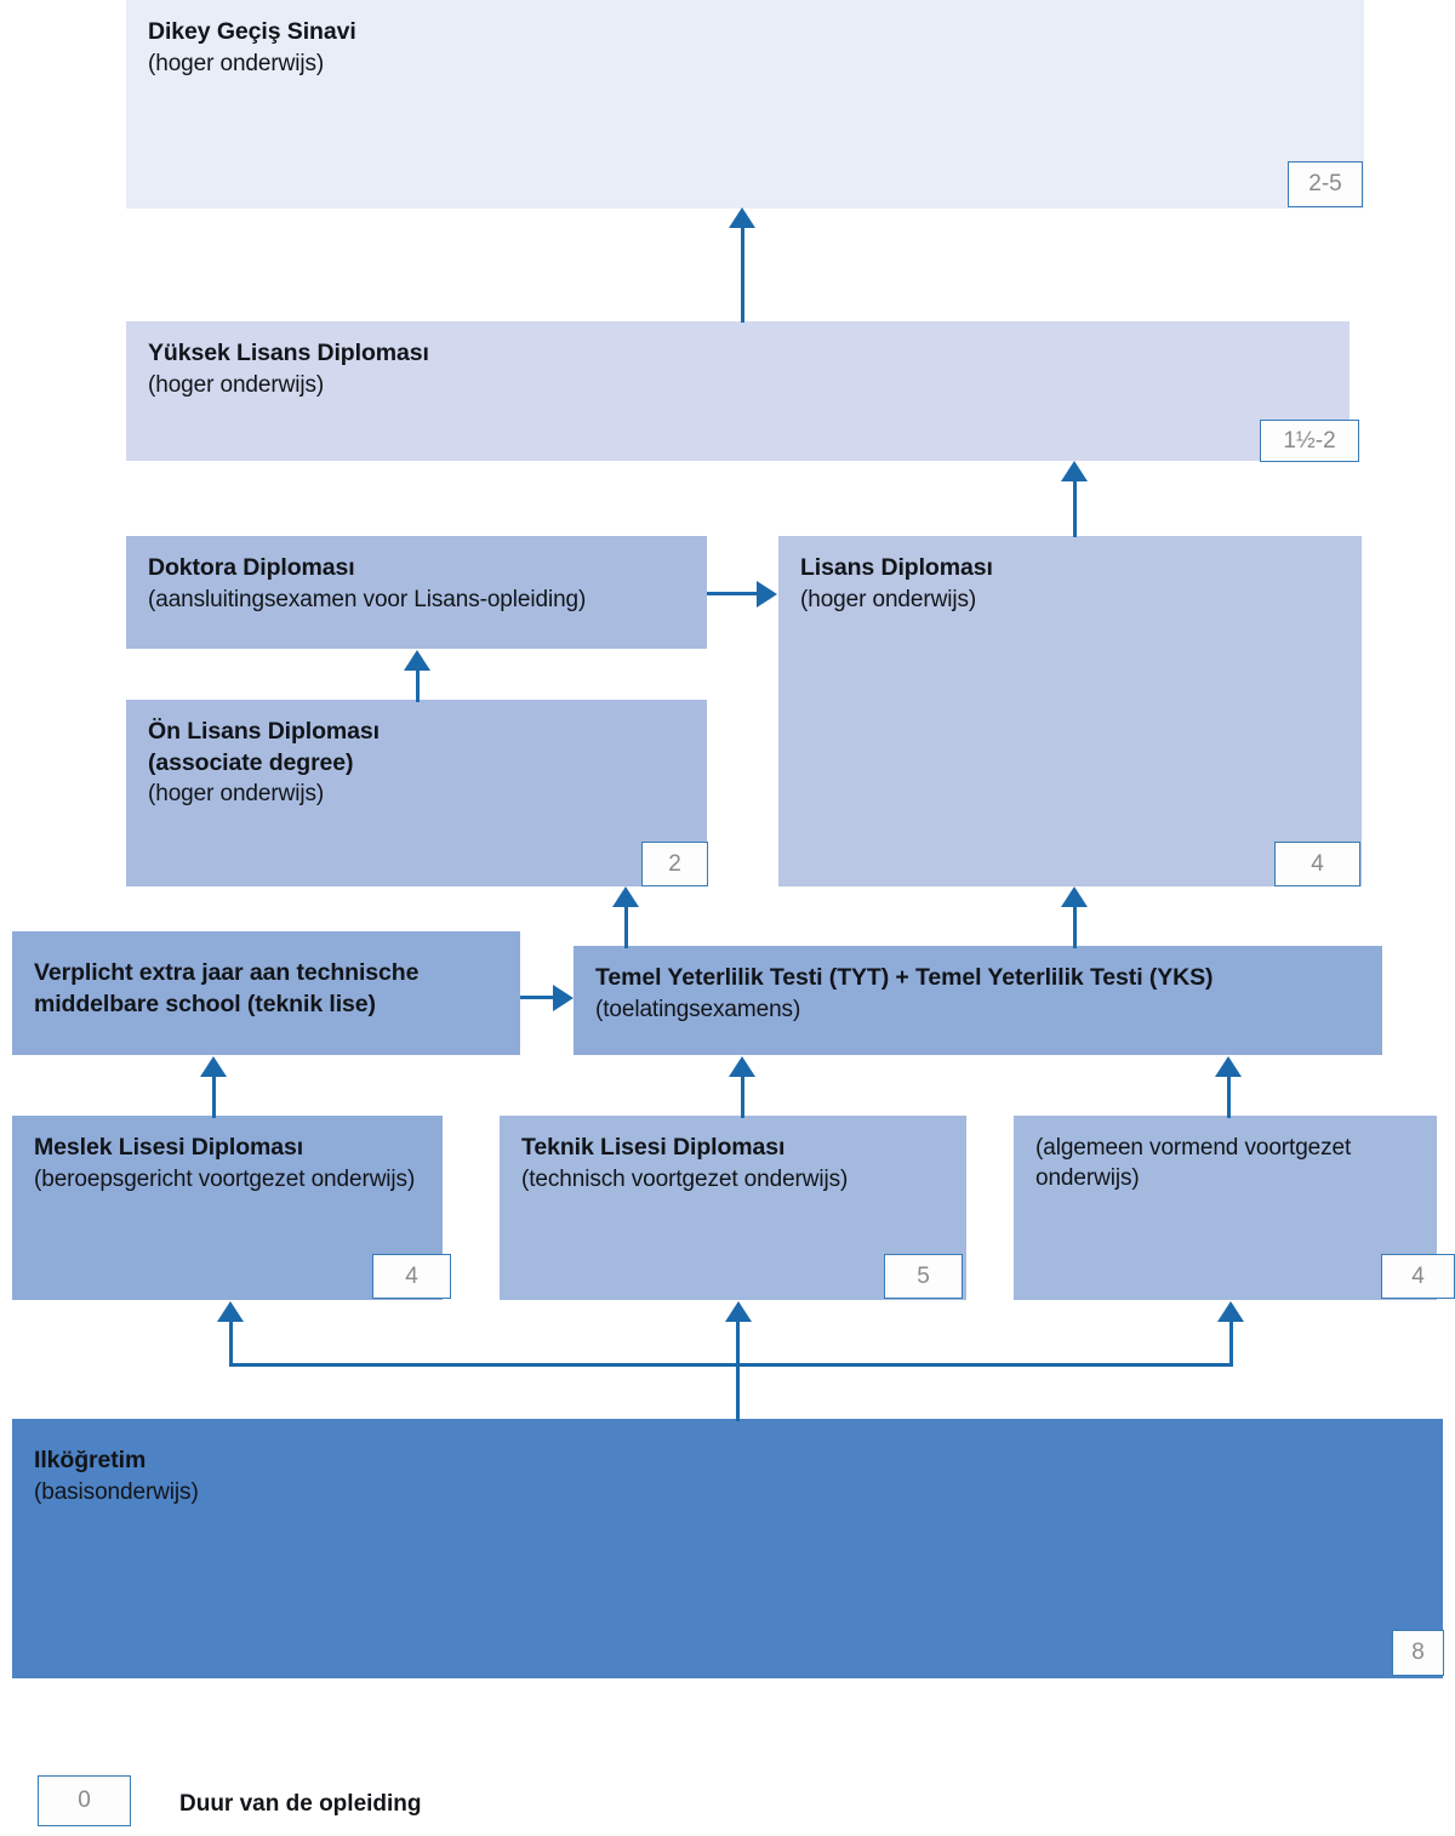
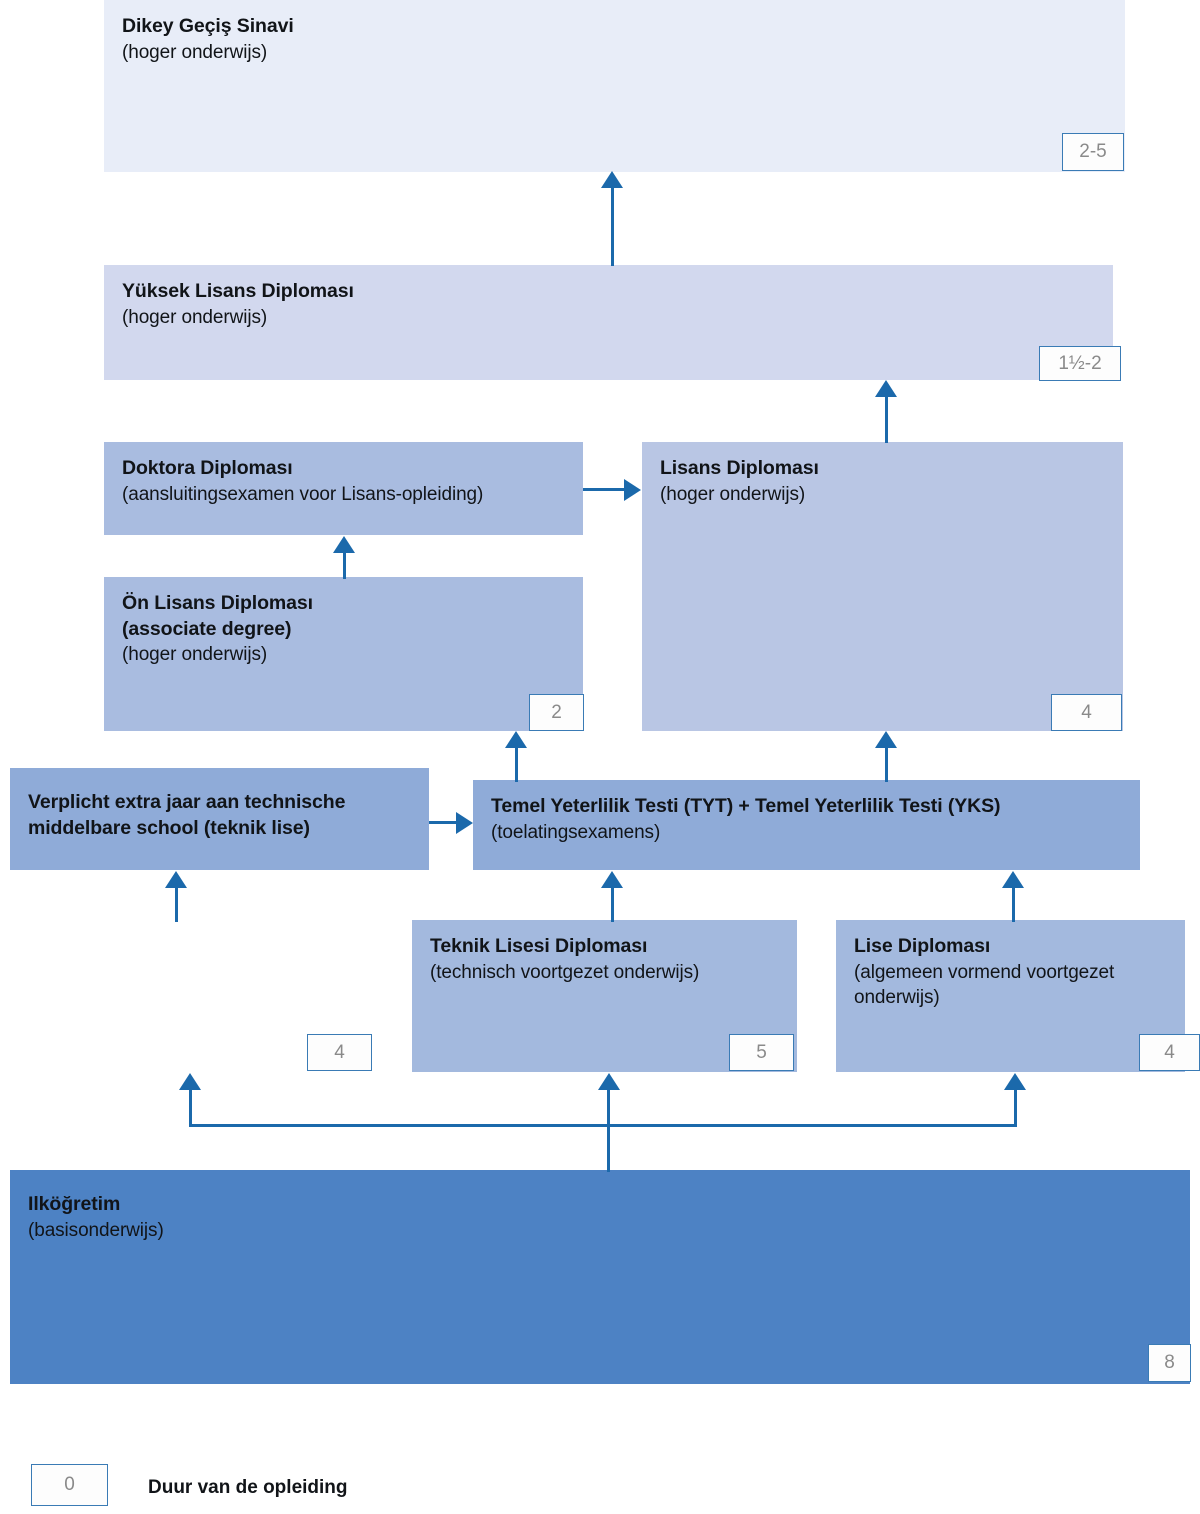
  Dikey Geçiş Sinavi
  (hoger onderwijs)
  2-5
  Yüksek Lisans Diploması
  (hoger onderwijs)
  1½-2
  Doktora Diploması
  (aansluitingsexamen voor Lisans-opleiding)
  Ön Lisans Diploması
  (associate degree)
  (hoger onderwijs)
  2
  Lisans Diploması
  (hoger onderwijs)
  4
  Verplicht extra jaar aan technische middelbare school (teknik lise)
  Temel Yeterlilik Testi (TYT) + Temel Yeterlilik Testi (YKS)
  (toelatingsexamens)
- Meslek Lisesi Diploması
- (beroepsgericht voortgezet onderwijs)
  4
  Teknik Lisesi Diploması
  (technisch voortgezet onderwijs)
  5
+ Lise Diploması
  (algemeen vormend voortgezet onderwijs)
  4
  Ilköğretim
  (basisonderwijs)
  8
  0
  Duur van de opleiding
